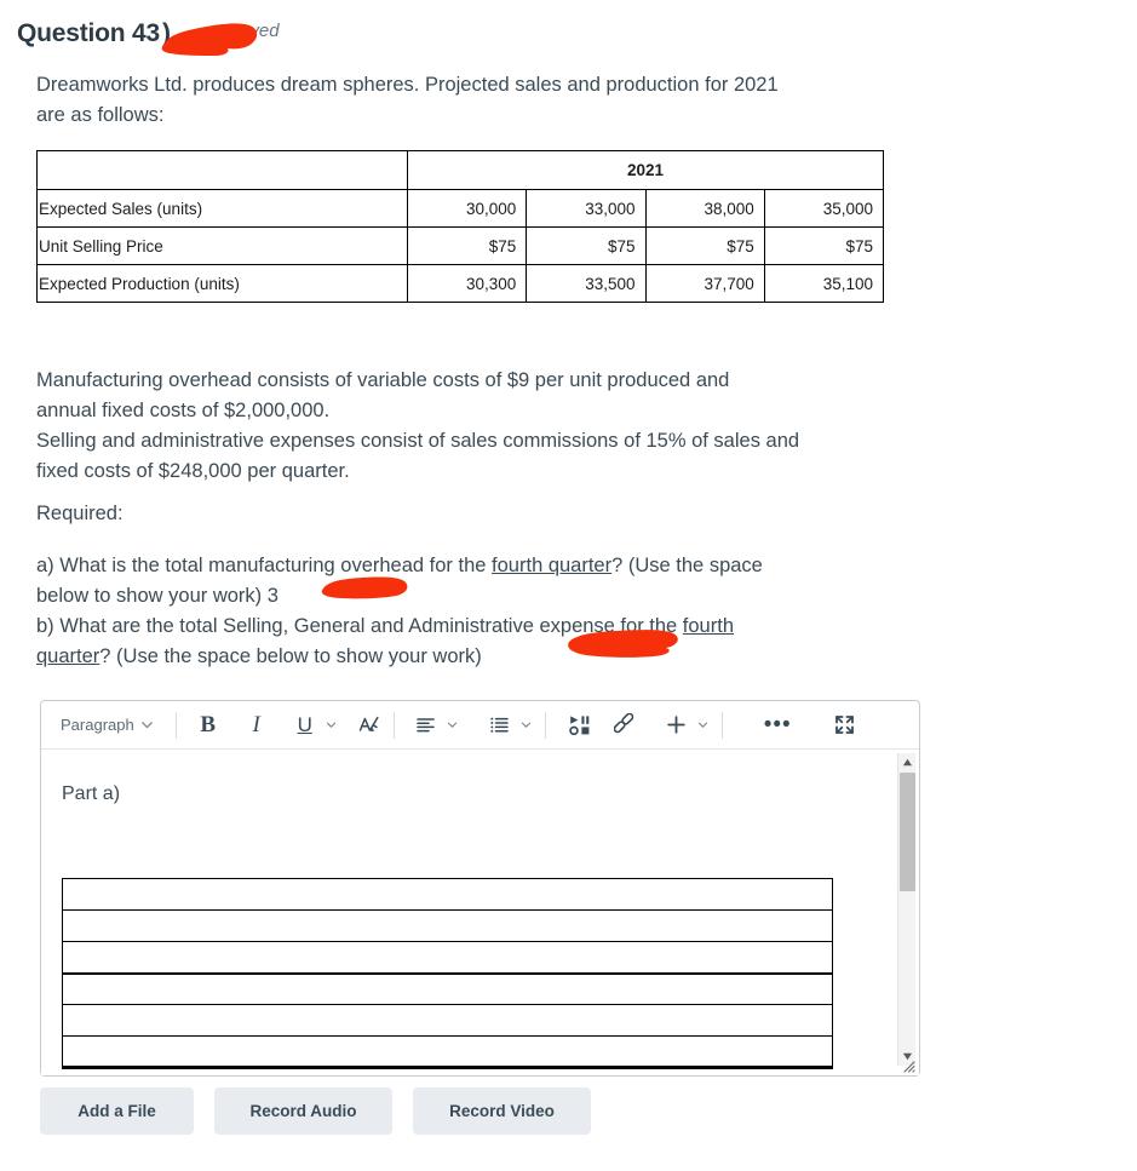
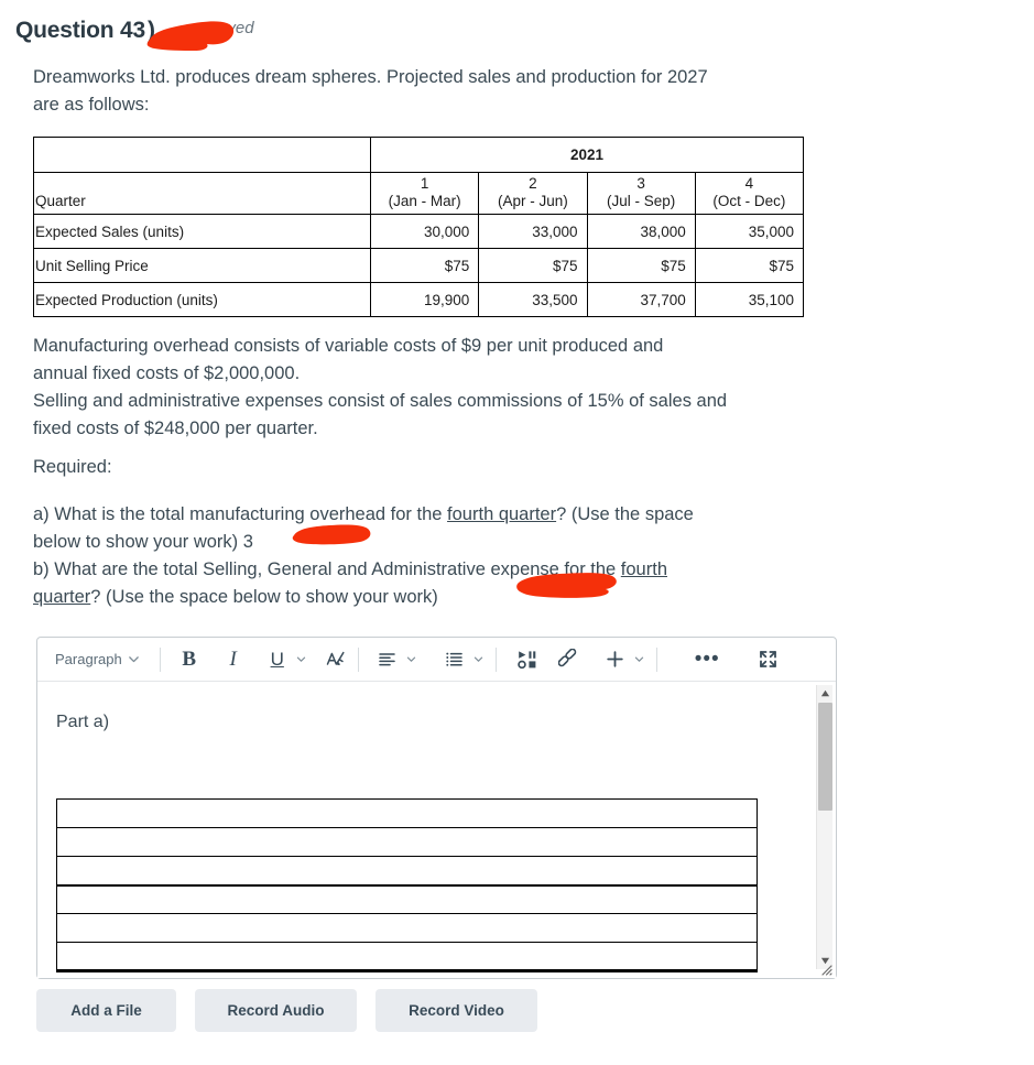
  Question 43
  )
- Dreamworks Ltd. produces dream spheres. Projected sales and production for 2021
+ Dreamworks Ltd. produces dream spheres. Projected sales and production for 2027
  are as follows:
  	2021
+ Quarter	1 (Jan - Mar)	2 (Apr - Jun)	3 (Jul - Sep)	4 (Oct - Dec)
  Expected Sales (units)	30,000	33,000	38,000	35,000
  Unit Selling Price	$75	$75	$75	$75
- Expected Production (units)	30,300	33,500	37,700	35,100
+ Expected Production (units)	19,900	33,500	37,700	35,100
  Manufacturing overhead consists of variable costs of $9 per unit produced and
  annual fixed costs of $2,000,000.
  Selling and administrative expenses consist of sales commissions of 15% of sales and
  fixed costs of $248,000 per quarter.
  Required:
  a) What is the total manufacturing overhead for the fourth quarter? (Use the space
  below to show your work) 3
  b) What are the total Selling, General and Administrative expense for the fourth
  quarter? (Use the space below to show your work)
  Paragraph
  B
  I
  U
  •••
  Part a)
  Add a File
  Record Audio
  Record Video
